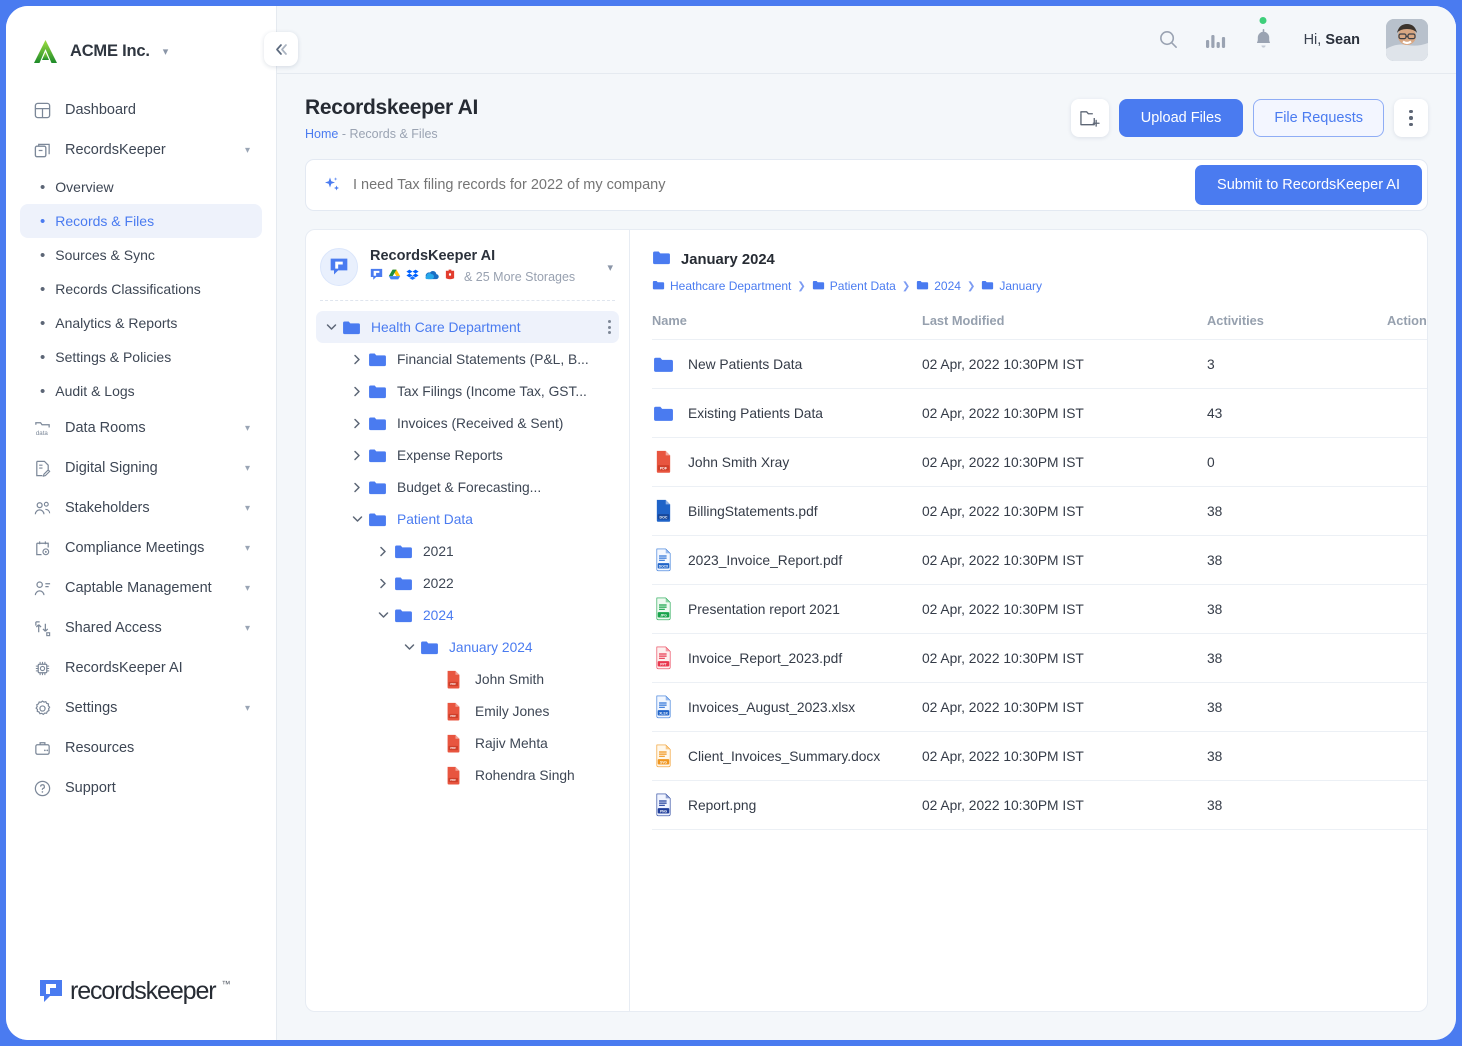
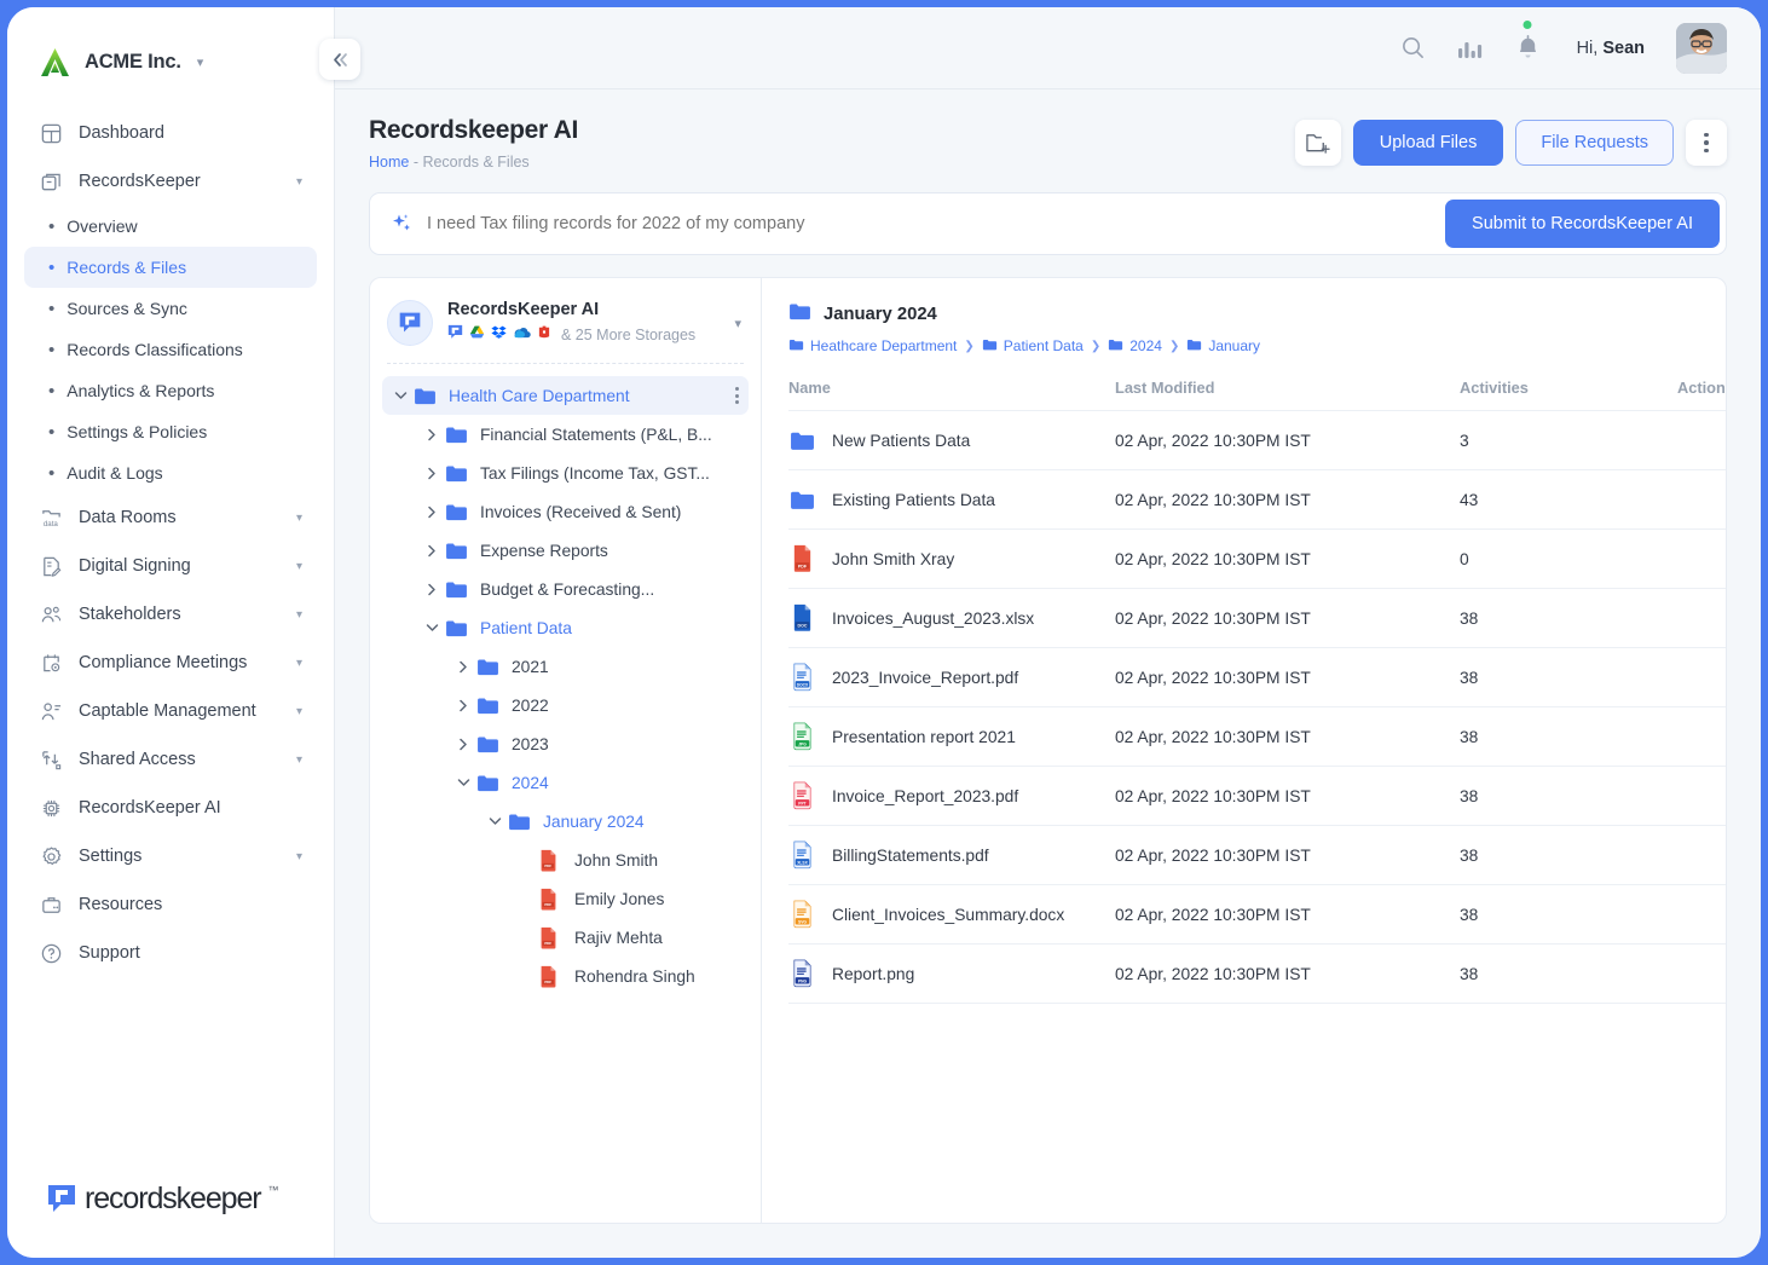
  ACME Inc.
  ▾
  Dashboard
  RecordsKeeper
  ▾
  •
  Overview
  •
  Records & Files
  •
  Sources & Sync
  •
  Records Classifications
  •
  Analytics & Reports
  •
  Settings & Policies
  •
  Audit & Logs
  Data Rooms
  ▾
  Digital Signing
  ▾
  Stakeholders
  ▾
  Compliance Meetings
  ▾
  Captable Management
  ▾
  Shared Access
  ▾
  RecordsKeeper AI
  Settings
  ▾
  Resources
  Support
  recordskeeper
  ™
  Hi, Sean
  Recordskeeper AI
  Home - Records & Files
  Upload Files
  File Requests
  I need Tax filing records for 2022 of my company
  Submit to RecordsKeeper AI
  RecordsKeeper AI
  & 25 More Storages
  ▾
  Health Care Department
  Financial Statements (P&L, B...
  Tax Filings (Income Tax, GST...
  Invoices (Received & Sent)
  Expense Reports
  Budget & Forecasting...
  Patient Data
  2021
  2022
+ 2023
  2024
  January 2024
  John Smith
  Emily Jones
  Rajiv Mehta
  Rohendra Singh
  January 2024
  Heathcare Department
  ❯
  Patient Data
  ❯
  2024
  ❯
  January
  Name	Last Modified	Activities	Action
  New Patients Data	02 Apr, 2022 10:30PM IST	3
  Existing Patients Data	02 Apr, 2022 10:30PM IST	43
  John Smith Xray	02 Apr, 2022 10:30PM IST	0
- BillingStatements.pdf	02 Apr, 2022 10:30PM IST	38
+ Invoices_August_2023.xlsx	02 Apr, 2022 10:30PM IST	38
  2023_Invoice_Report.pdf	02 Apr, 2022 10:30PM IST	38
  Presentation report 2021	02 Apr, 2022 10:30PM IST	38
  Invoice_Report_2023.pdf	02 Apr, 2022 10:30PM IST	38
- Invoices_August_2023.xlsx	02 Apr, 2022 10:30PM IST	38
+ BillingStatements.pdf	02 Apr, 2022 10:30PM IST	38
  Client_Invoices_Summary.docx	02 Apr, 2022 10:30PM IST	38
  Report.png	02 Apr, 2022 10:30PM IST	38
